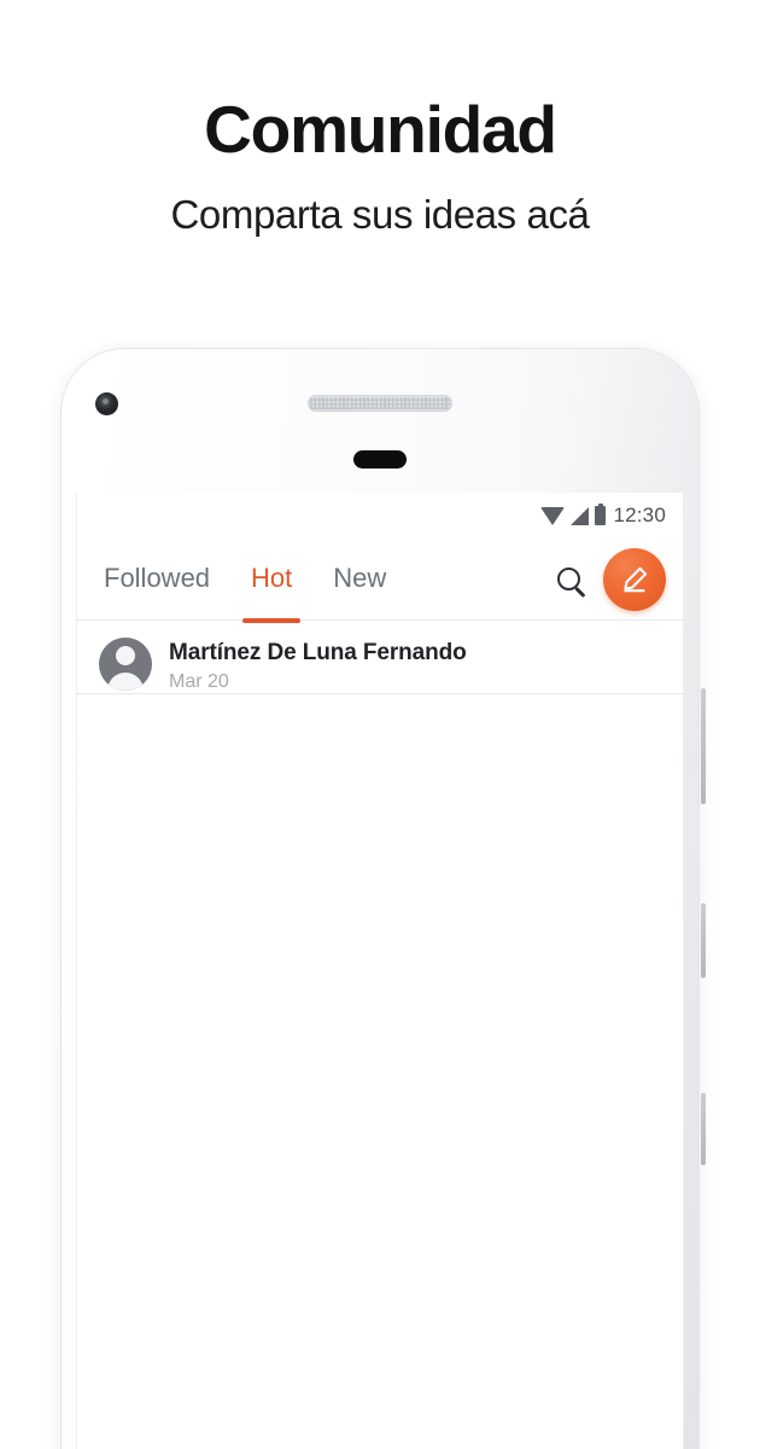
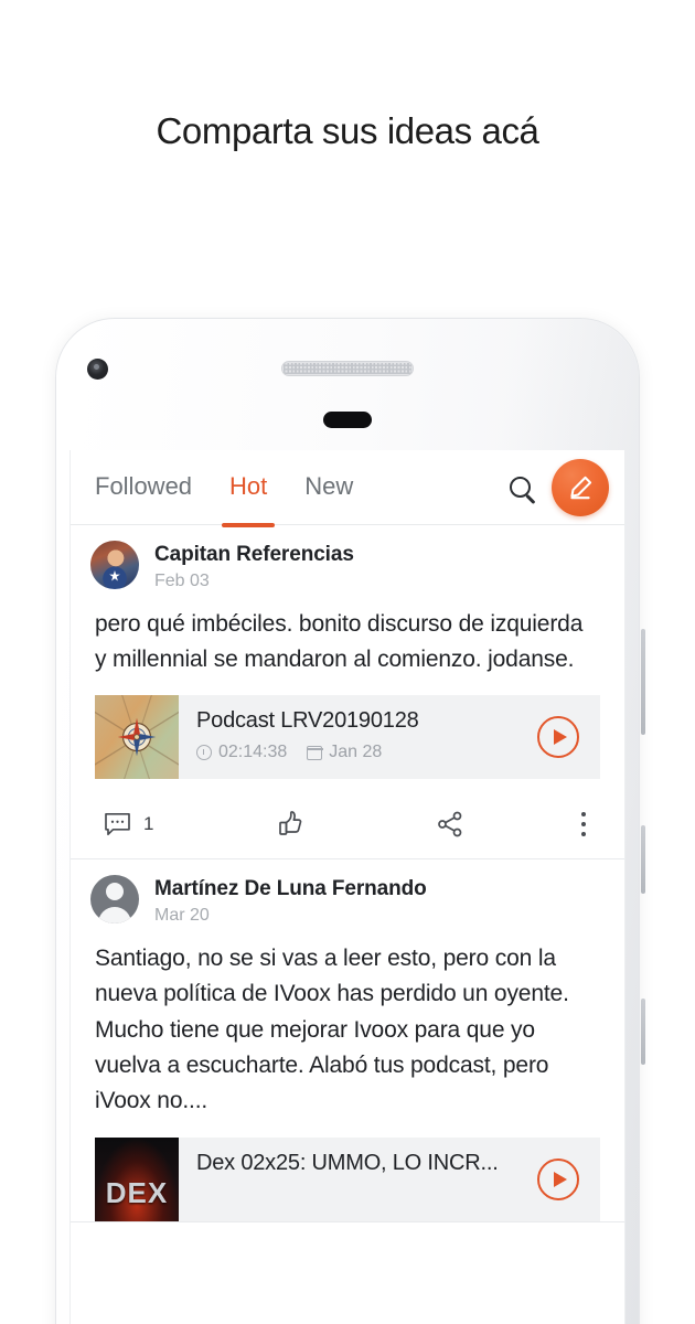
- Comunidad
  Comparta sus ideas acá
- 12:30
  Followed
  Hot
  New
+ Capitan Referencias
+ Feb 03
+ pero qué imbéciles. bonito discurso de izquierda y millennial se mandaron al comienzo. jodanse.
+ Podcast LRV20190128
+ 02:14:38
+ Jan 28
+ 1
  Martínez De Luna Fernando
  Mar 20
+ Santiago, no se si vas a leer esto, pero con la nueva política de IVoox has perdido un oyente.
+ Mucho tiene que mejorar Ivoox para que yo vuelva a escucharte. Alabó tus podcast, pero iVoox no....
+ DEX
+ Dex 02x25: UMMO, LO INCR...
